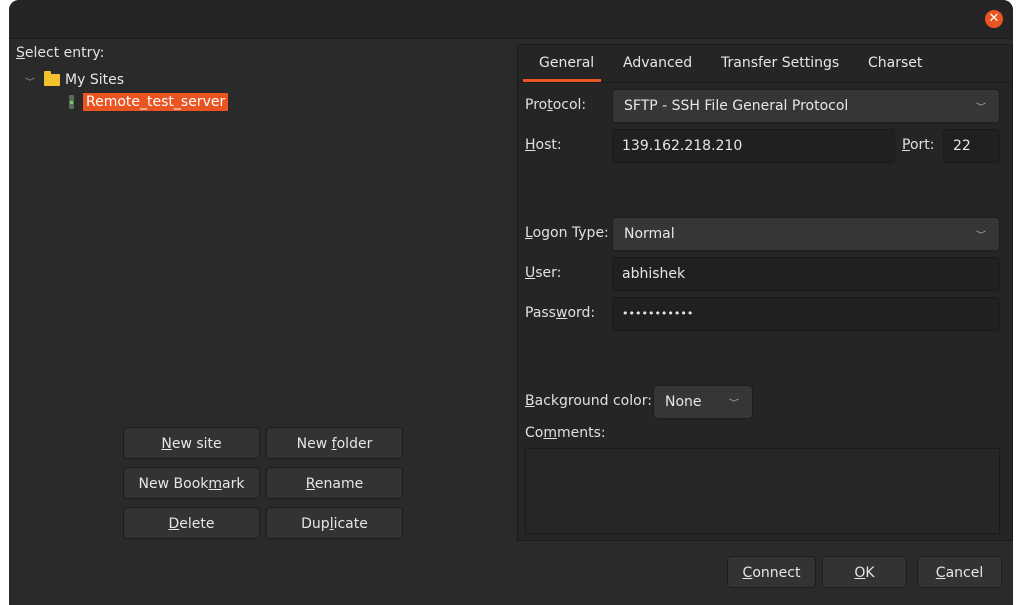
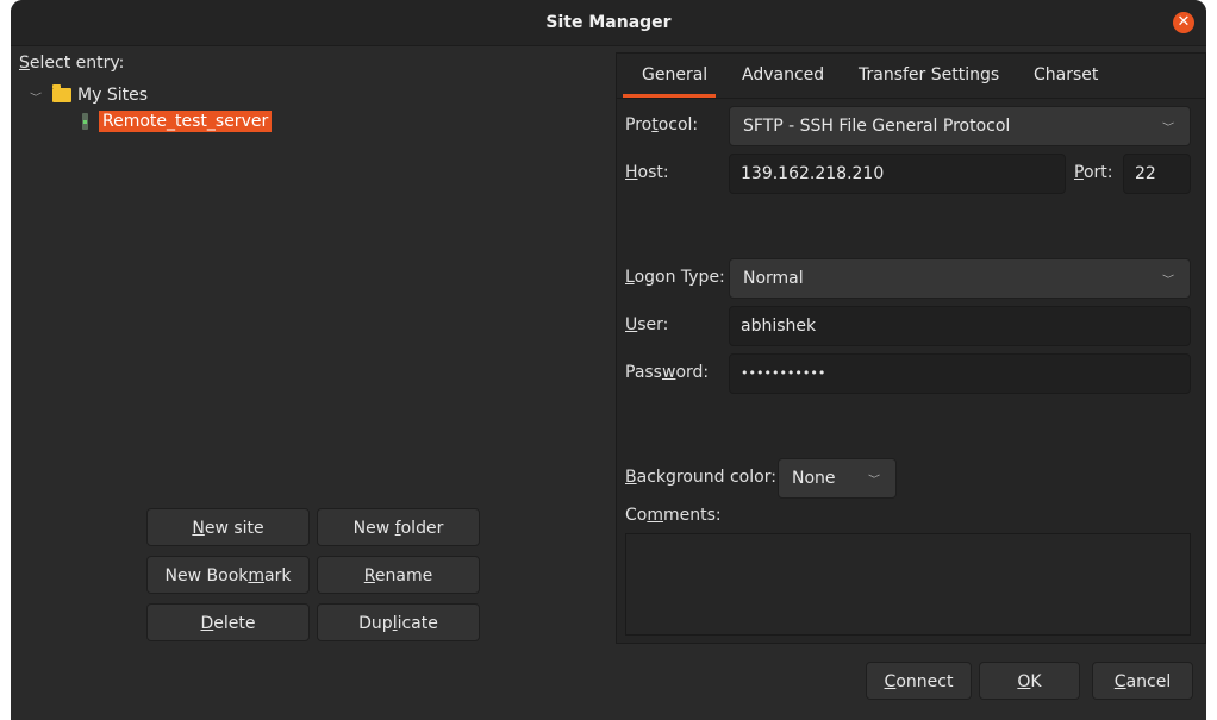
+ Site Manager
  ✕
  Select entry:
  ﹀
  My Sites
  Remote_test_server
  New site
  New folder
  New Bookmark
  Rename
  Delete
  Duplicate
  General
  Advanced
  Transfer Settings
  Charset
  Protocol:
  SFTP - SSH File General Protocol
  ﹀
  Host:
  139.162.218.210
  Port:
  22
  Logon Type:
  Normal
  ﹀
  User:
  abhishek
  Password:
  •••••••••••
  Background color:
  None
  ﹀
  Comments:
  Connect
  OK
  Cancel
